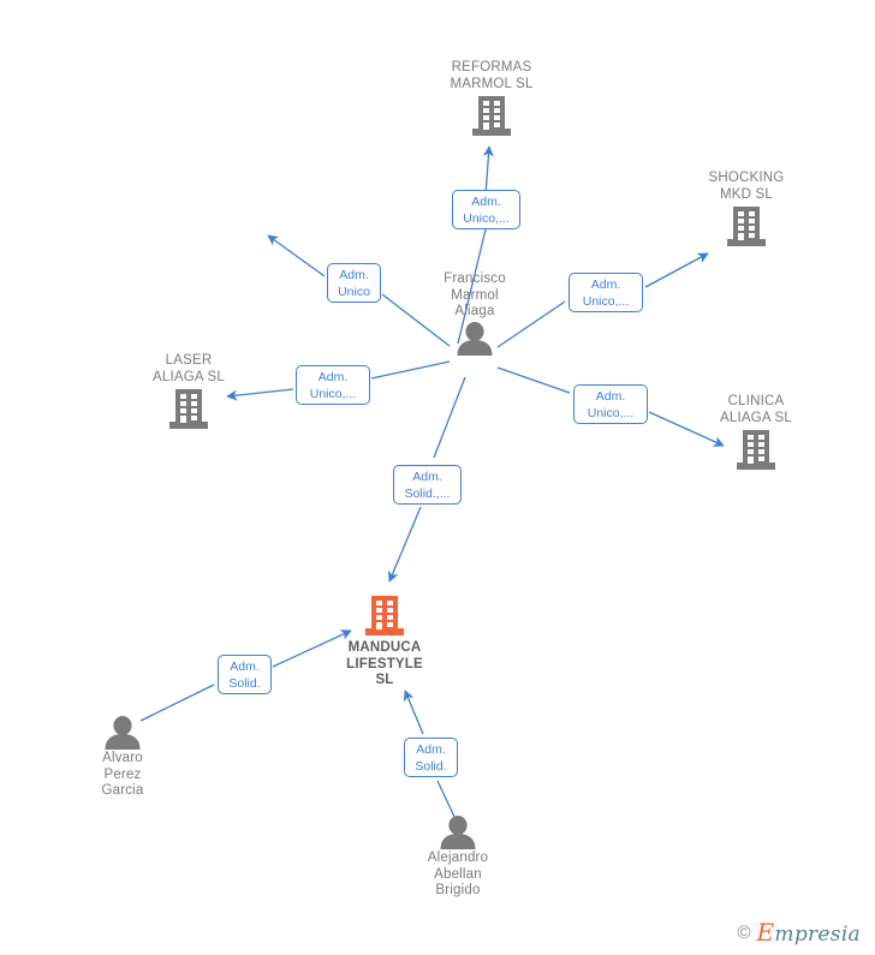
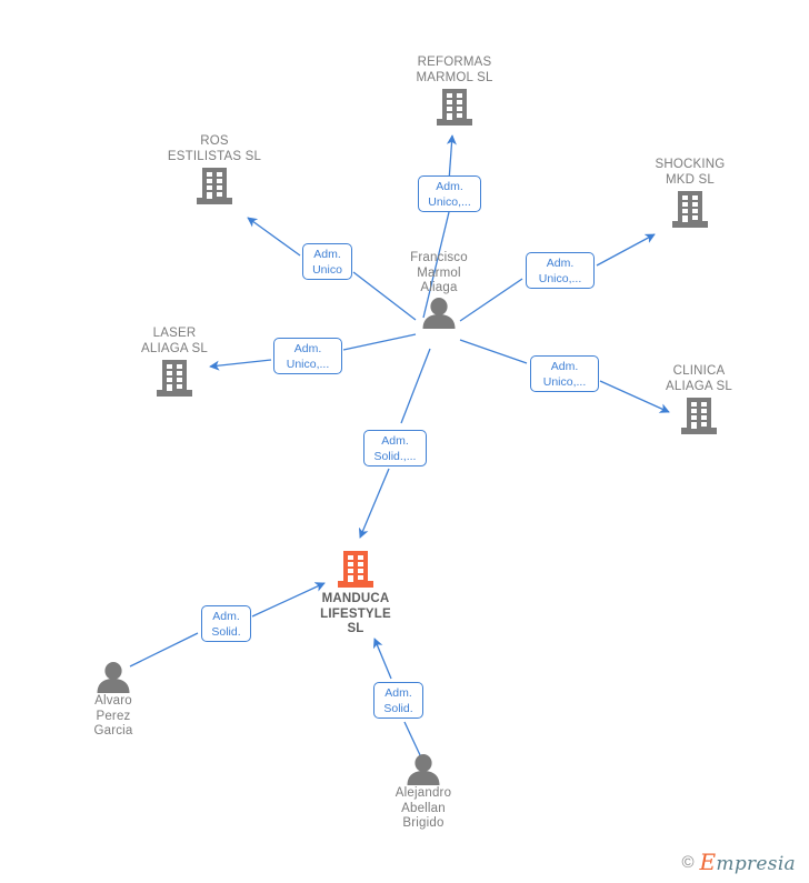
  REFORMAS
  MARMOL SL
+ ROS
+ ESTILISTAS SL
  SHOCKING
  MKD SL
  Francisco
  Marmol
  Aliaga
  LASER
  ALIAGA SL
  CLINICA
  ALIAGA SL
  MANDUCA
  LIFESTYLE
  SL
  Alvaro
  Perez
  Garcia
  Alejandro
  Abellan
  Brigido
  Adm.
  Unico,...
  Adm.
  Unico
  Adm.
  Unico,...
  Adm.
  Unico,...
  Adm.
  Unico,...
  Adm.
  Solid.,...
  Adm.
  Solid.
  Adm.
  Solid.
  ©
  Empresia
